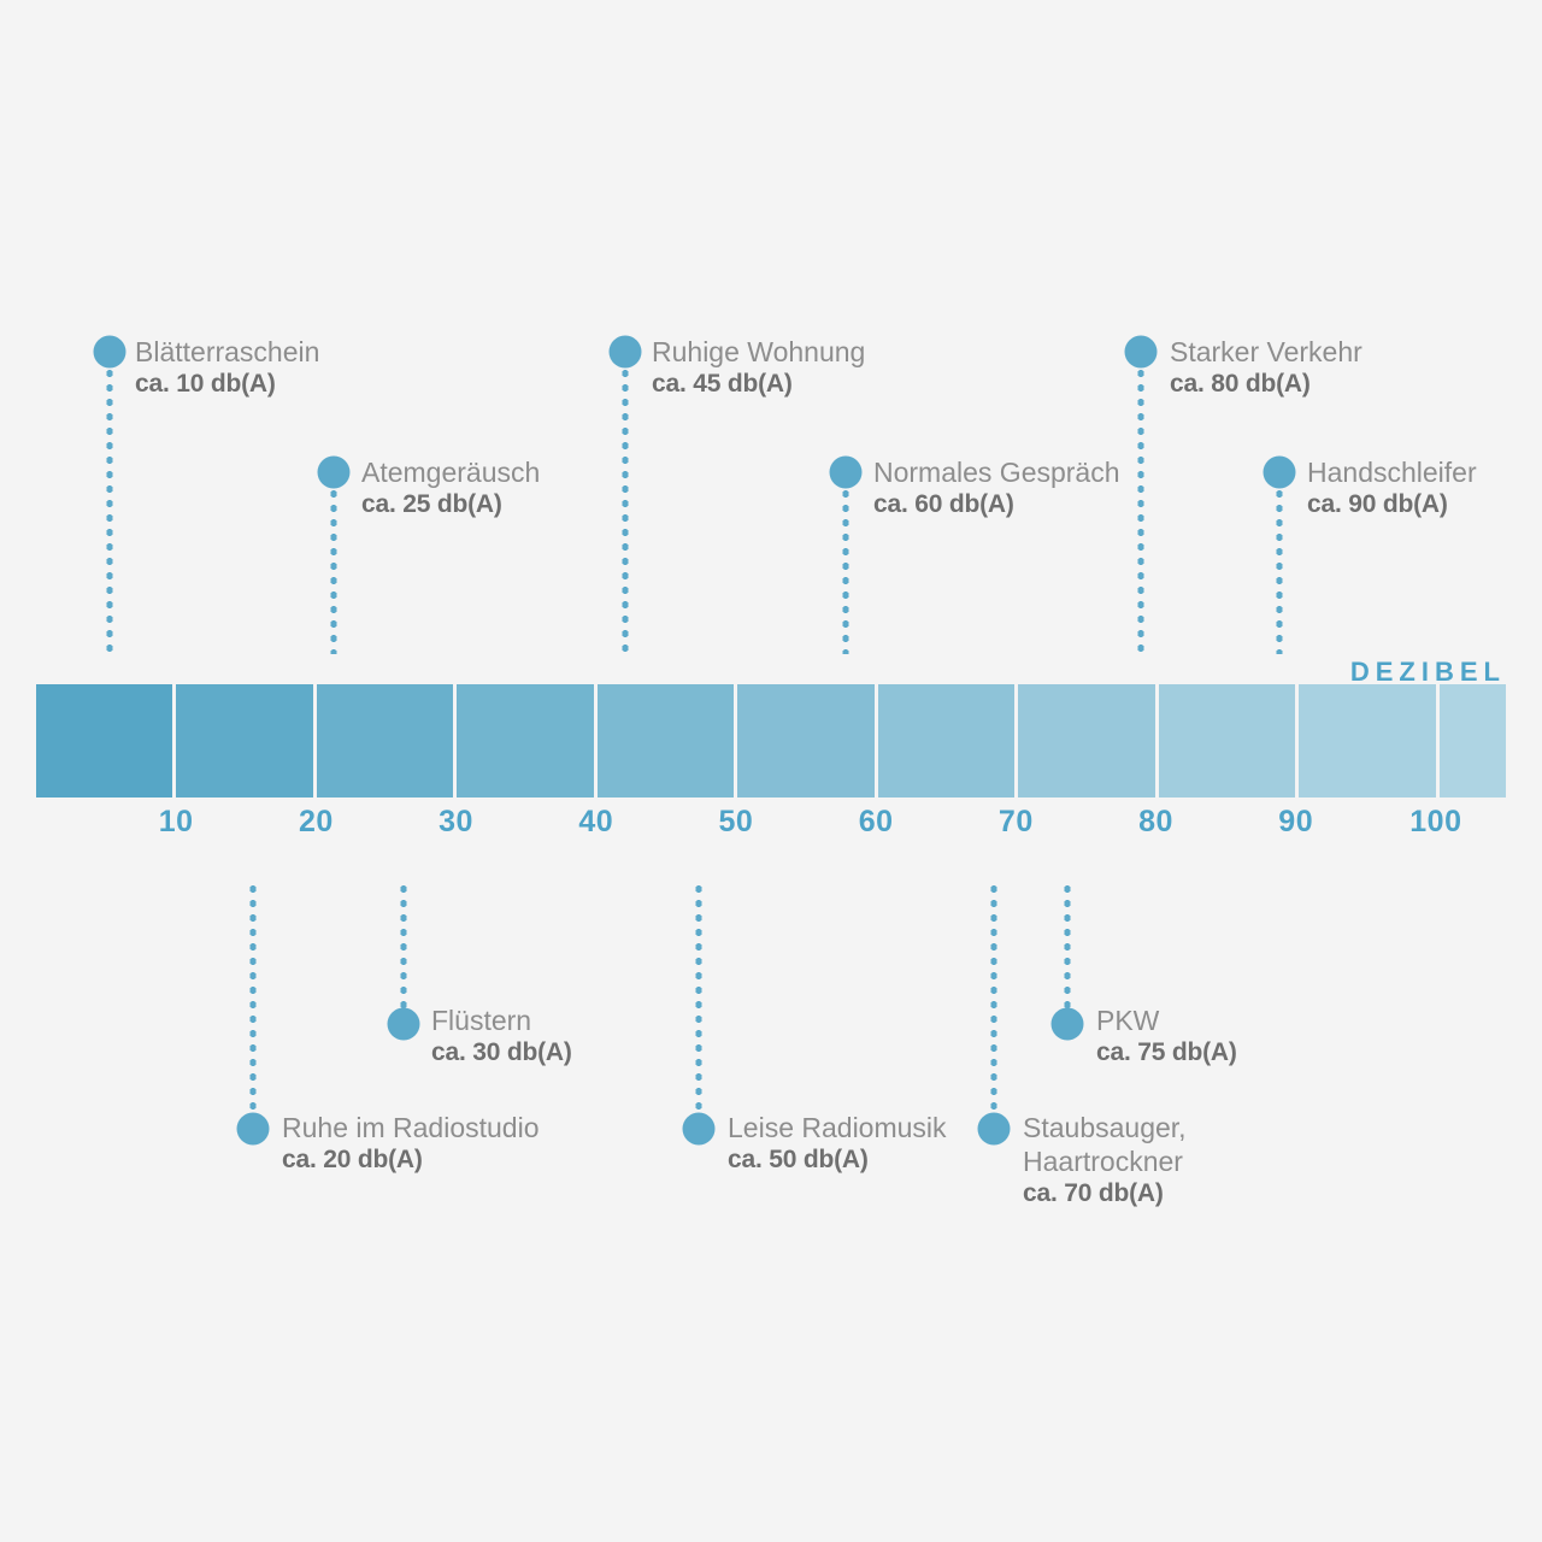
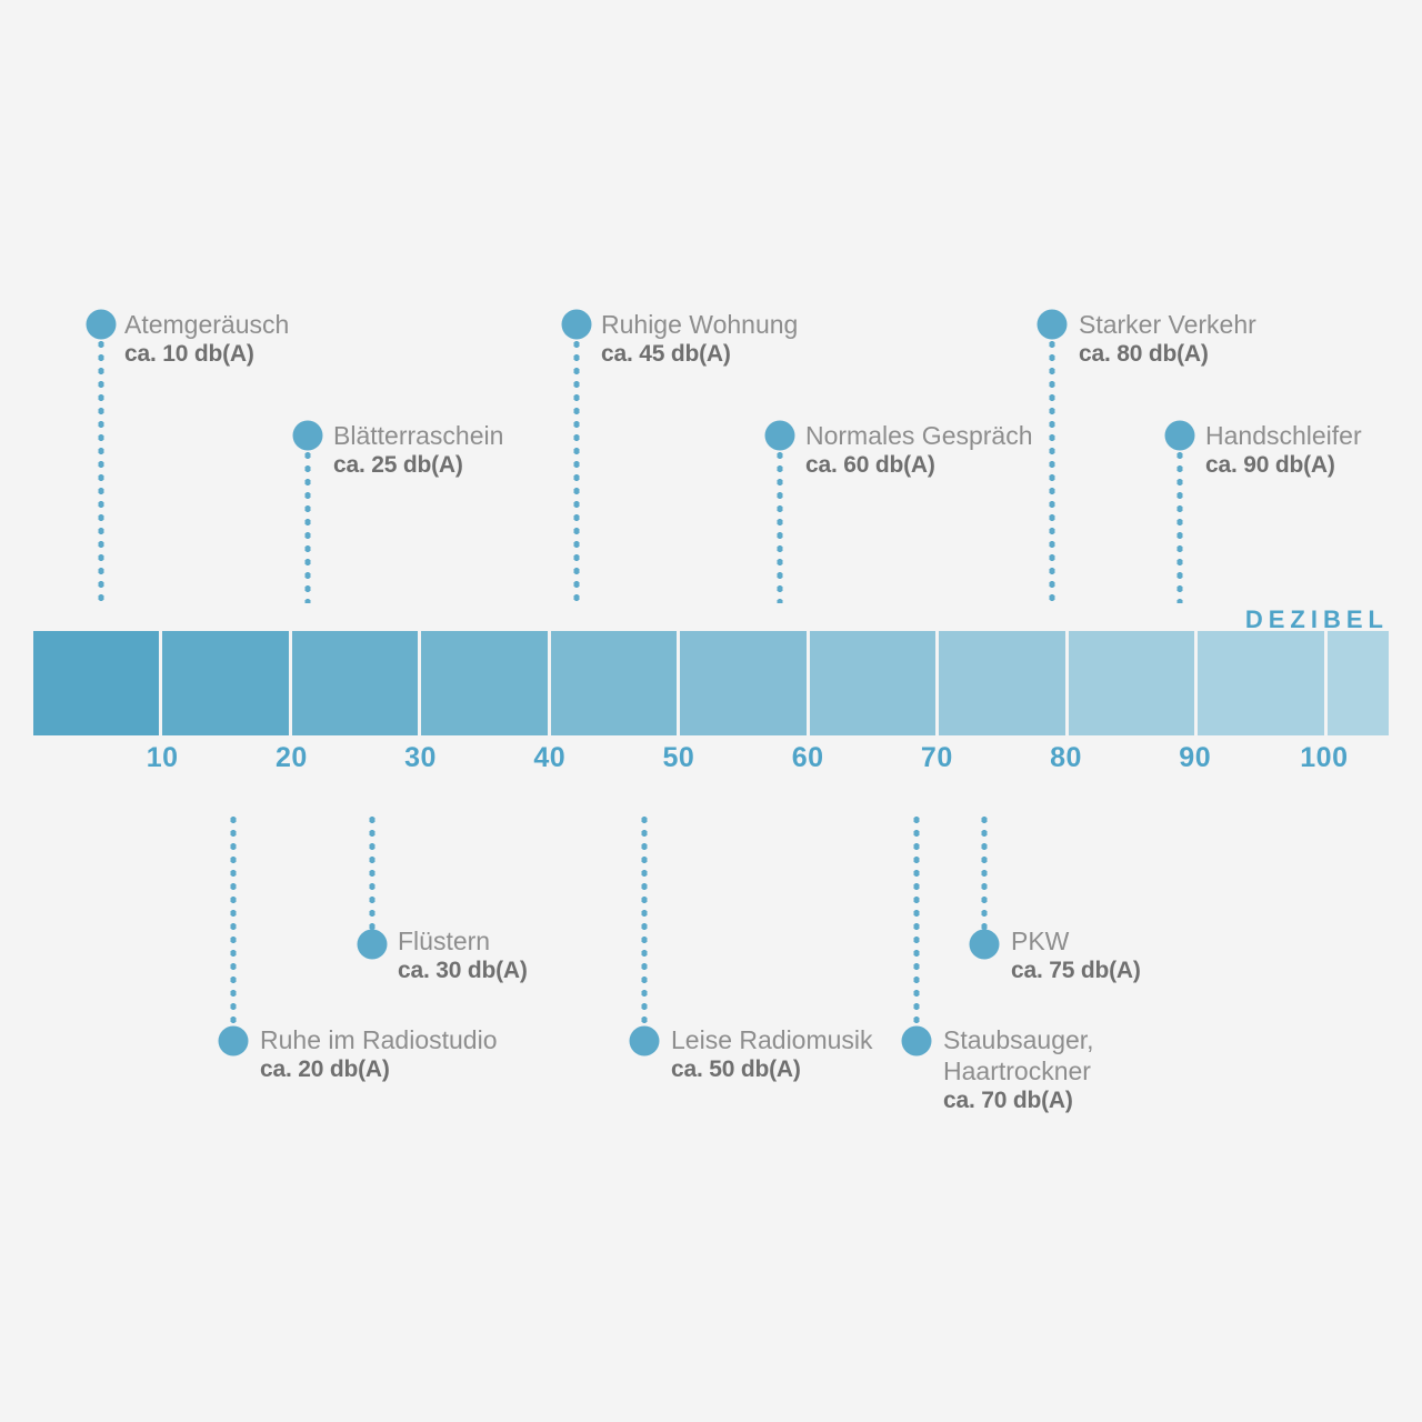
  DEZIBEL
  10
  20
  30
  40
  50
  60
  70
  80
  90
  100
- Blätterraschein
+ Atemgeräusch
  ca. 10 db(A)
- Atemgeräusch
+ Blätterraschein
  ca. 25 db(A)
  Ruhige Wohnung
  ca. 45 db(A)
  Normales Gespräch
  ca. 60 db(A)
  Starker Verkehr
  ca. 80 db(A)
  Handschleifer
  ca. 90 db(A)
  Ruhe im Radiostudio
  ca. 20 db(A)
  Flüstern
  ca. 30 db(A)
  Leise Radiomusik
  ca. 50 db(A)
  Staubsauger,
  Haartrockner
  ca. 70 db(A)
  PKW
  ca. 75 db(A)
